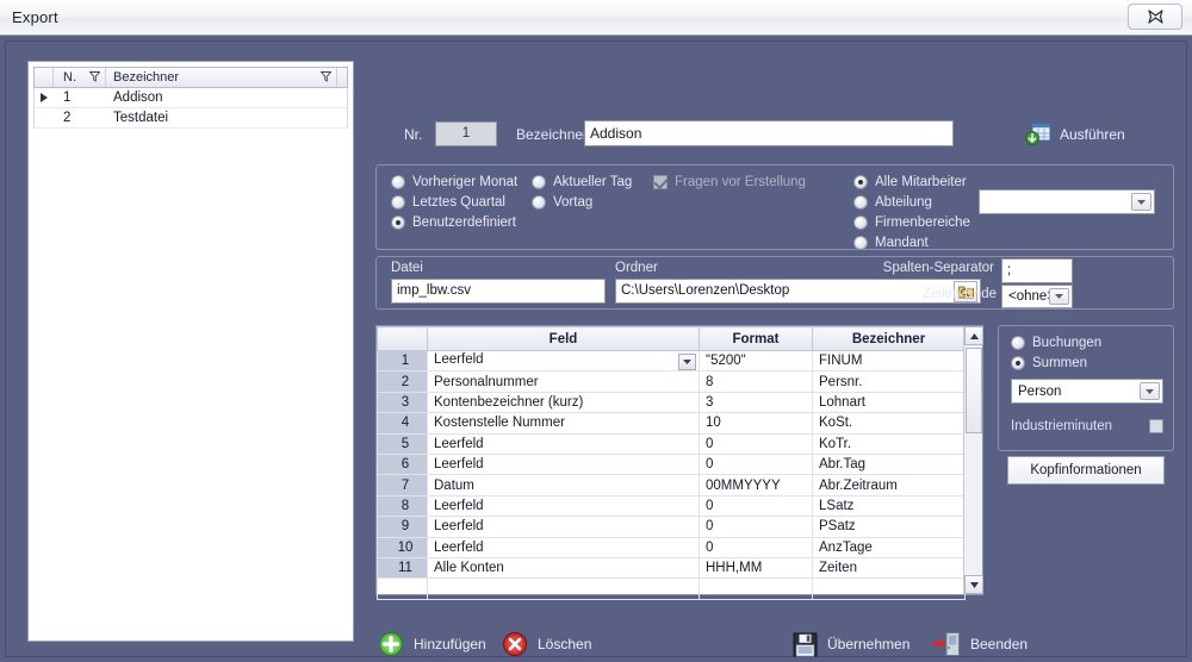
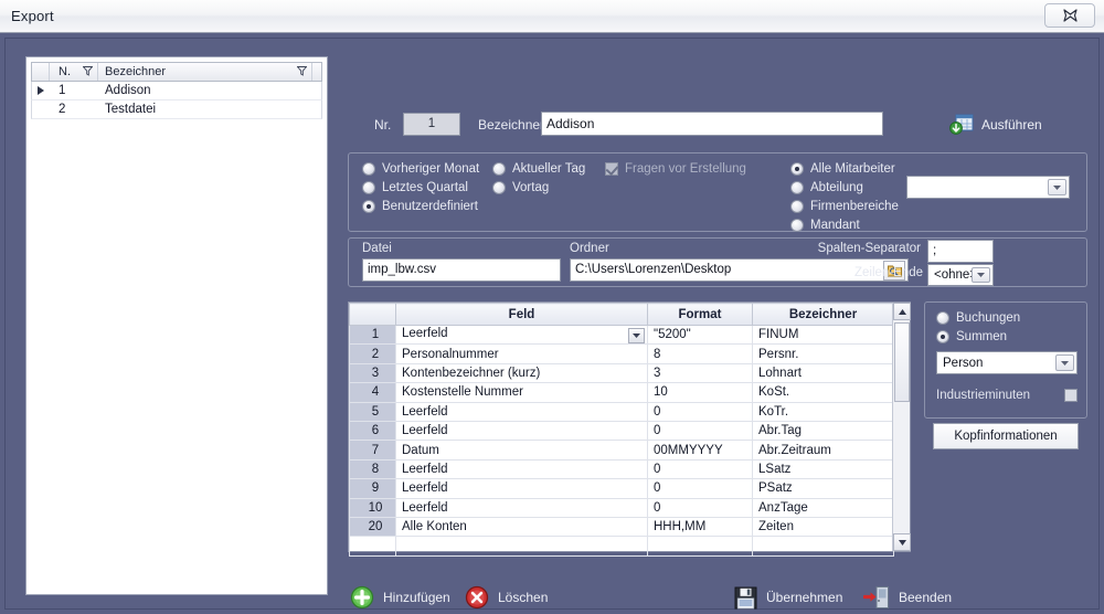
  Export
  N.
  Bezeichner
  1
  Addison
  2
  Testdatei
  Nr.
  1
  Bezeichne
  Addison
  Ausführen
  Vorheriger Monat
  Letztes Quartal
  Benutzerdefiniert
  Aktueller Tag
  Vortag
  Fragen vor Erstellung
  Alle Mitarbeiter
  Abteilung
  Firmenbereiche
  Mandant
  Datei
  imp_lbw.csv
  Ordner
  C:\Users\Lorenzen\Desktop
  Spalten-Separator
  ;
  Zeilen-Ende
  <ohne
  	Feld	Format	Bezeichner
  1	Leerfeld	"5200"	FINUM
  2	Personalnummer	8	Persnr.
  3	Kontenbezeichner (kurz)	3	Lohnart
  4	Kostenstelle Nummer	10	KoSt.
  5	Leerfeld	0	KoTr.
  6	Leerfeld	0	Abr.Tag
  7	Datum	00MMYYYY	Abr.Zeitraum
  8	Leerfeld	0	LSatz
  9	Leerfeld	0	PSatz
  10	Leerfeld	0	AnzTage
- 11	Alle Konten	HHH,MM	Zeiten
+ 20	Alle Konten	HHH,MM	Zeiten
  Buchungen
  Summen
  Person
  Industrieminuten
  Kopfinformationen
  Hinzufügen
  Löschen
  Übernehmen
  Beenden
